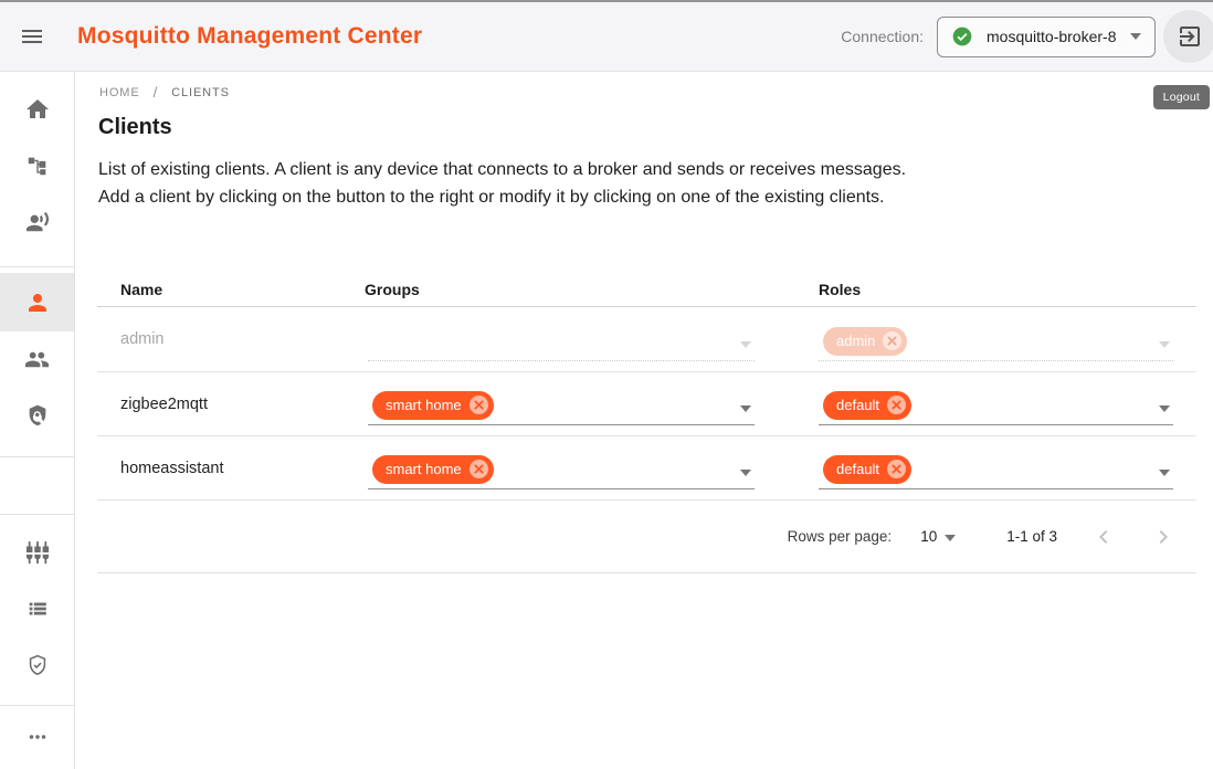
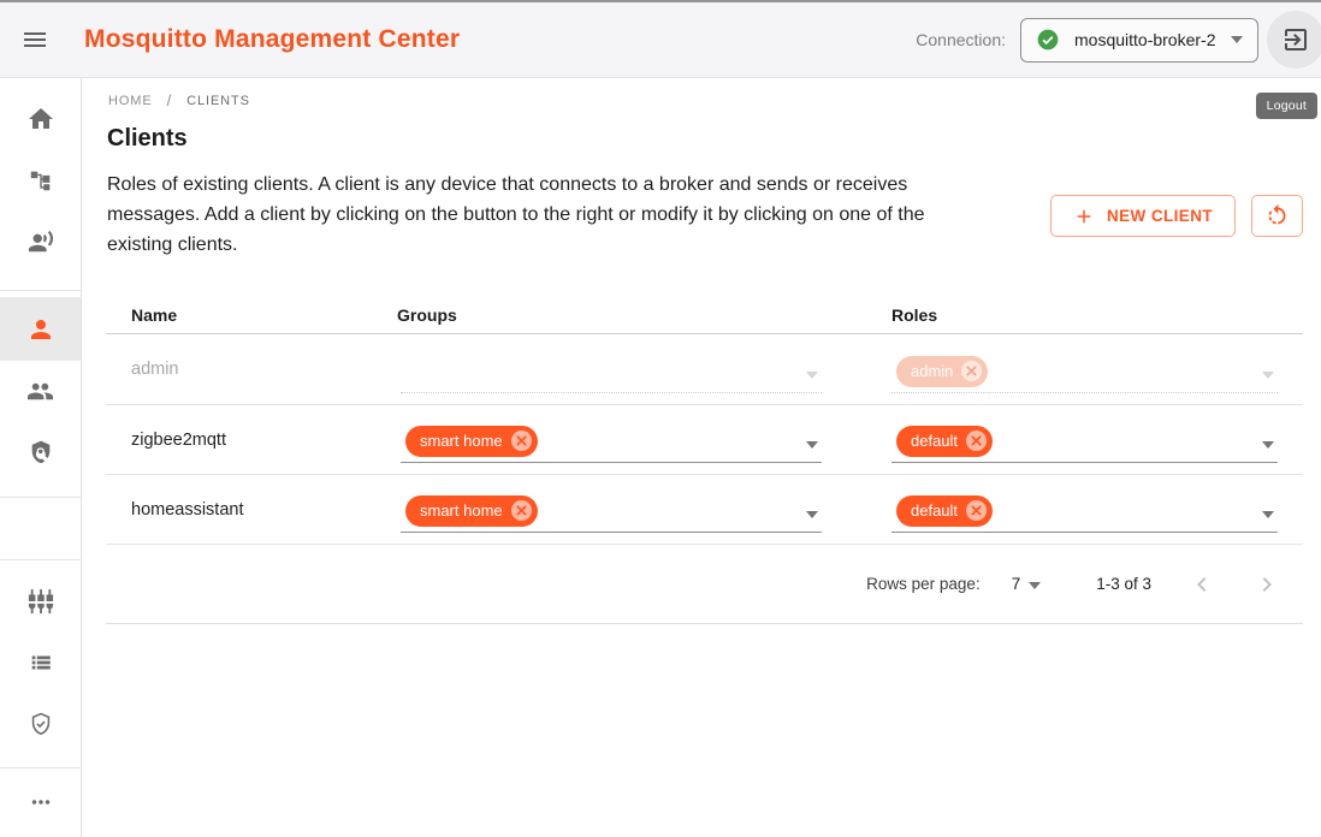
  Mosquitto Management Center
  Connection:
- mosquitto-broker-8
+ mosquitto-broker-2
  Logout
  HOME
  /
  CLIENTS
  Clients
- List of existing clients. A client is any device that connects to a broker and sends or receives messages. Add a client by clicking on the button to the right or modify it by clicking on one of the existing clients.
+ Roles of existing clients. A client is any device that connects to a broker and sends or receives messages. Add a client by clicking on the button to the right or modify it by clicking on one of the existing clients.
+ NEW CLIENT
  Name
  Groups
  Roles
  admin
  admin
  zigbee2mqtt
  smart home
  default
  homeassistant
  smart home
  default
  Rows per page:
- 10
+ 7
- 1-1 of 3
+ 1-3 of 3
